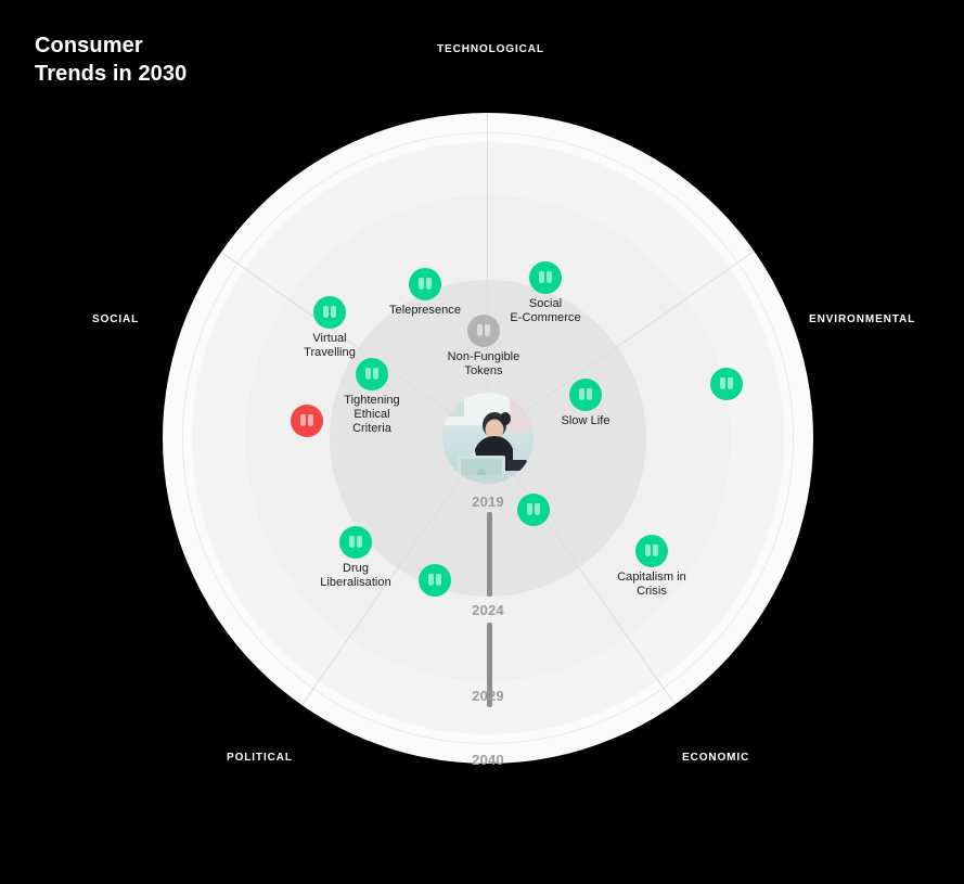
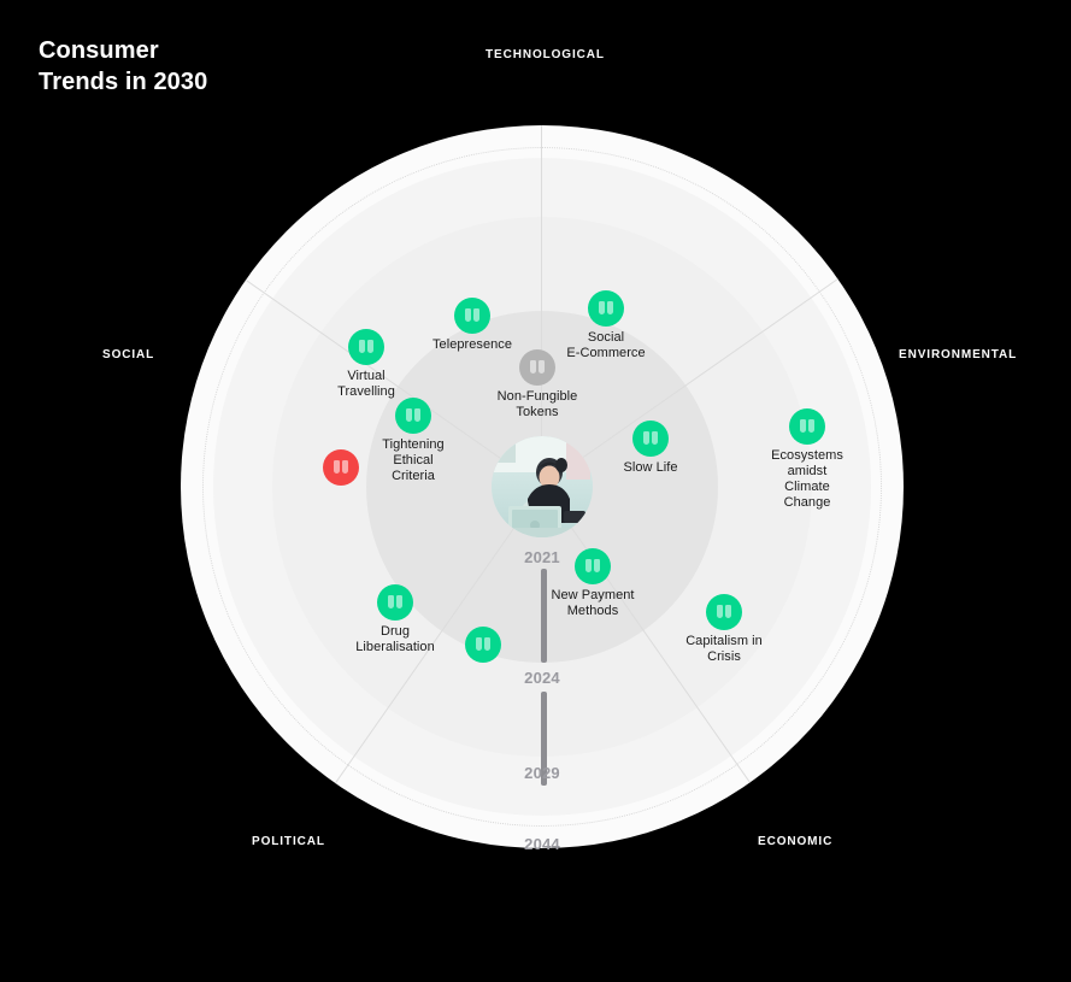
  Consumer
  Trends in 2030
- 2019
+ 2021
  2024
  2029
- 2040
+ 2044
  TECHNOLOGICAL
  SOCIAL
  ENVIRONMENTAL
  POLITICAL
  ECONOMIC
  Telepresence
  Social
  E-Commerce
  Non-Fungible
  Tokens
  Virtual
  Travelling
  Tightening
  Ethical
  Criteria
  Slow Life
+ Ecosystems
+ amidst
+ Climate
+ Change
+ New Payment
+ Methods
  Capitalism in
  Crisis
  Drug
  Liberalisation
